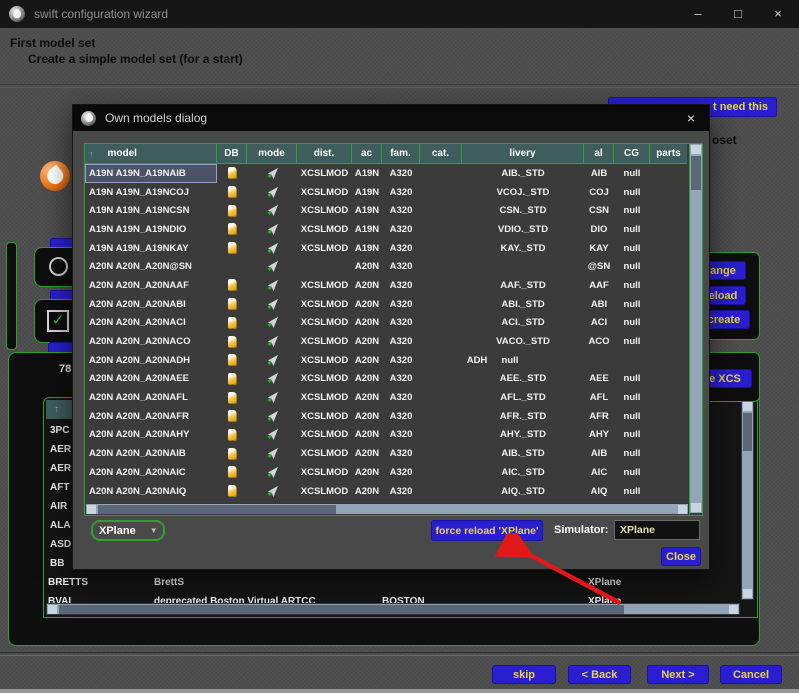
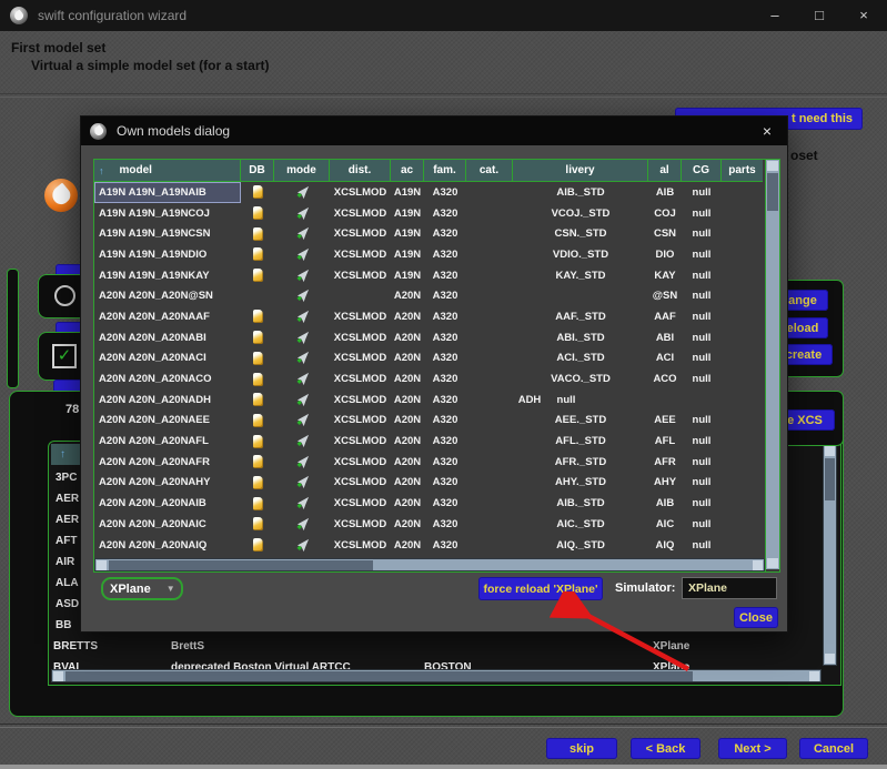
  swift configuration wizard
  –
  □
  ×
  First model set
- Create a simple model set (for a start)
+ Virtual a simple model set (for a start)
  t need this
  oset
  ✓
  ange
  eload
  create
  78
  ↑
  3PC
  AER
  AER
  AFT
  AIR
  ALA
  ASD
  BB
  BRETTS
  BrettS
  XPlane
  BVAI
  deprecated Boston Virtual ARTCC
  BOSTON
  e XCS
  skip
  < Back
  Next >
  Cancel
  Own models dialog
  ×
  ↑
  model
  DB
  mode
  dist.
  ac
  fam.
  cat.
  livery
  al
  CG
  parts
  A19N A19N_A19NAIB
  XCSLMOD
  A19N
  A320
  AIB._STD
  AIB
  null
  A19N A19N_A19NCOJ
  XCSLMOD
  A19N
  A320
  VCOJ._STD
  COJ
  null
  A19N A19N_A19NCSN
  XCSLMOD
  A19N
  A320
  CSN._STD
  CSN
  null
  A19N A19N_A19NDIO
  XCSLMOD
  A19N
  A320
  VDIO._STD
  DIO
  null
  A19N A19N_A19NKAY
  XCSLMOD
  A19N
  A320
  KAY._STD
  KAY
  null
  A20N A20N_A20N@SN
  A20N
  A320
  @SN
  null
  A20N A20N_A20NAAF
  XCSLMOD
  A20N
  A320
  AAF._STD
  AAF
  null
  A20N A20N_A20NABI
  XCSLMOD
  A20N
  A320
  ABI._STD
  ABI
  null
  A20N A20N_A20NACI
  XCSLMOD
  A20N
  A320
  ACI._STD
  ACI
  null
  A20N A20N_A20NACO
  XCSLMOD
  A20N
  A320
  VACO._STD
  ACO
  null
  A20N A20N_A20NADH
  XCSLMOD
  A20N
  A320
  ADH
  null
  A20N A20N_A20NAEE
  XCSLMOD
  A20N
  A320
  AEE._STD
  AEE
  null
  A20N A20N_A20NAFL
  XCSLMOD
  A20N
  A320
  AFL._STD
  AFL
  null
  A20N A20N_A20NAFR
  XCSLMOD
  A20N
  A320
  AFR._STD
  AFR
  null
  A20N A20N_A20NAHY
  XCSLMOD
  A20N
  A320
  AHY._STD
  AHY
  null
  A20N A20N_A20NAIB
  XCSLMOD
  A20N
  A320
  AIB._STD
  AIB
  null
  A20N A20N_A20NAIC
  XCSLMOD
  A20N
  A320
  AIC._STD
  AIC
  null
  A20N A20N_A20NAIQ
  XCSLMOD
  A20N
  A320
  AIQ._STD
  AIQ
  null
  XPlane
  ▼
  force reload 'XPlane'
  Simulator:
  XPlane
  Close
